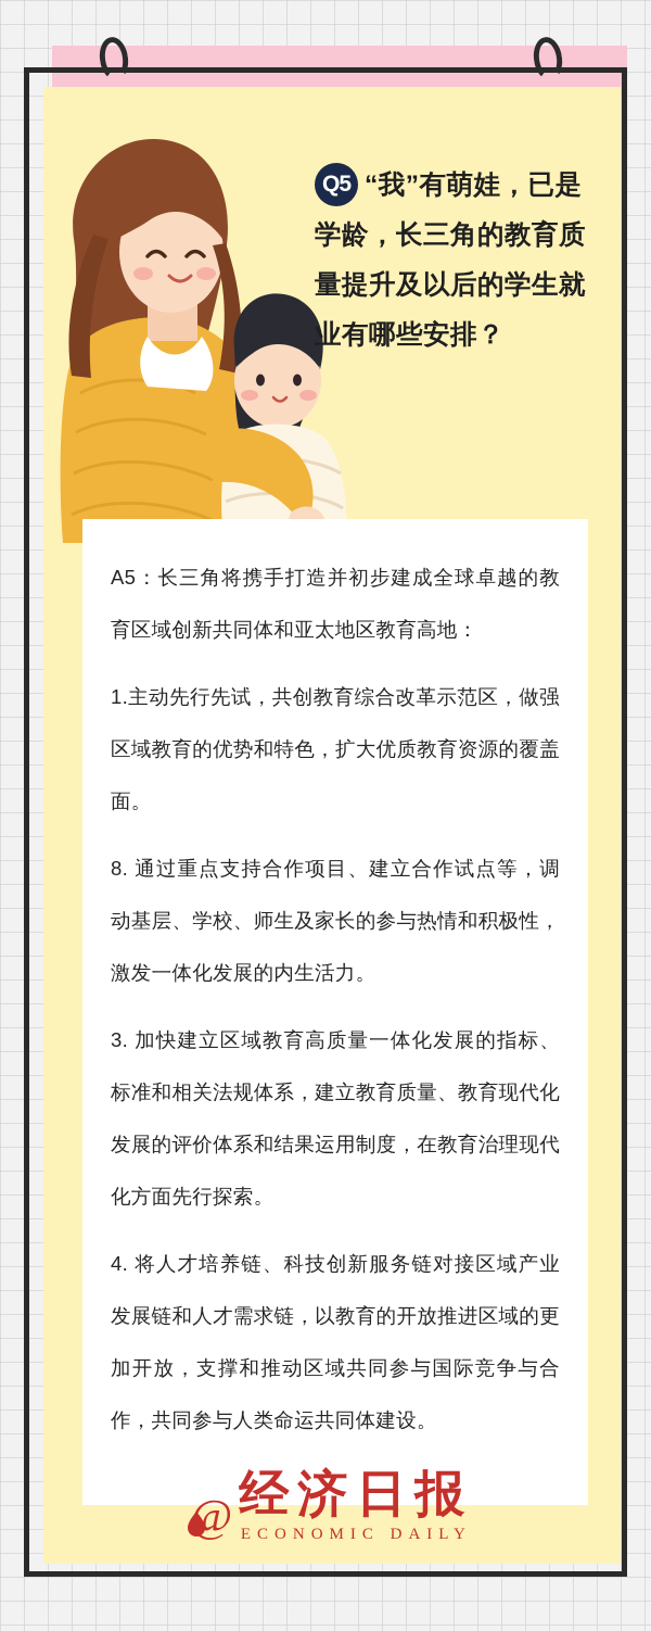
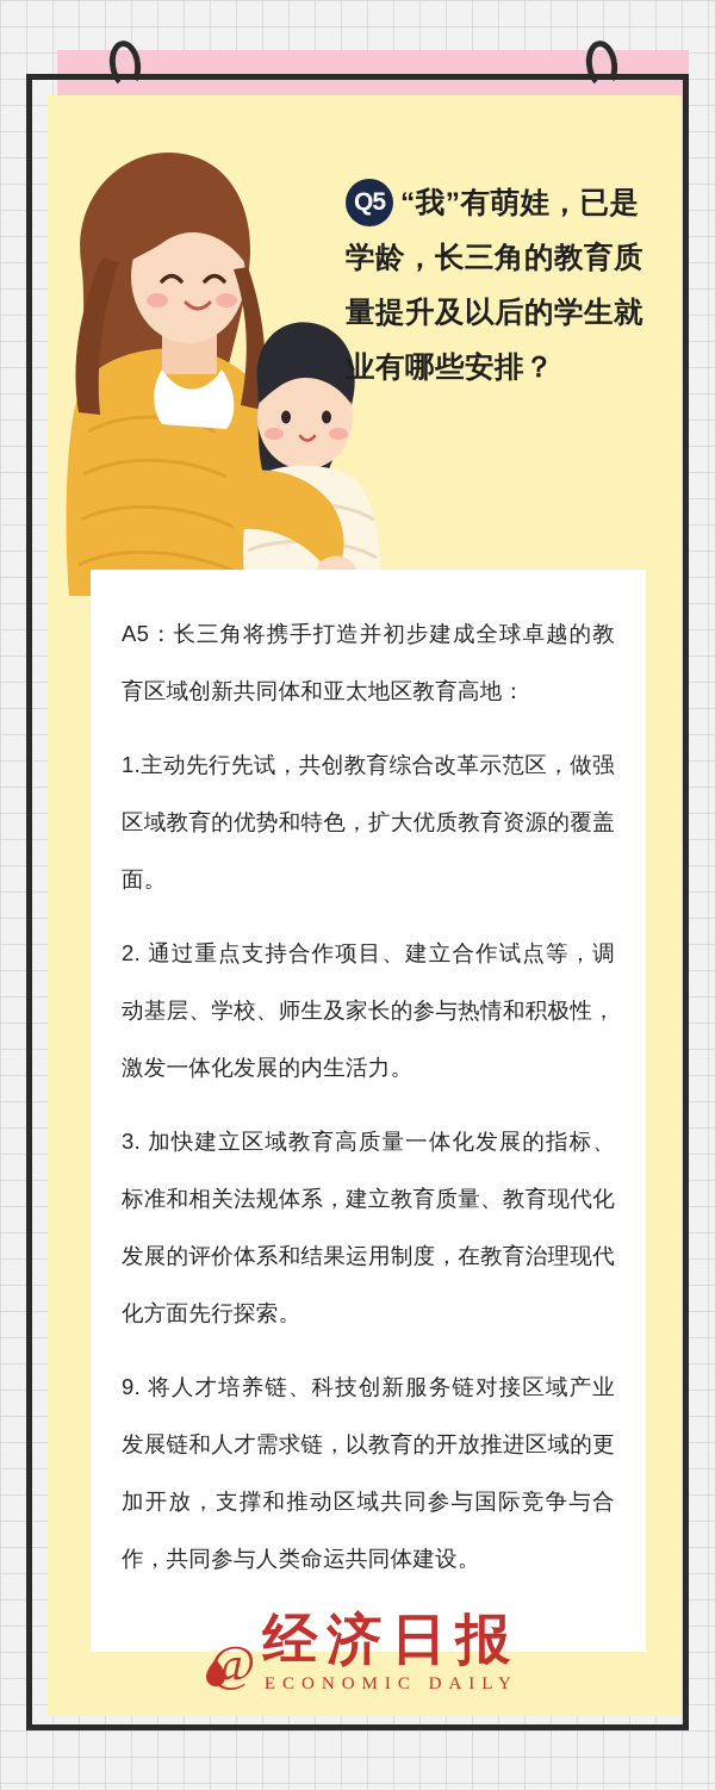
  Q5 “我”有萌娃，已是学龄，长三角的教育质量提升及以后的学生就业有哪些安排？
  A5：长三角将携手打造并初步建成全球卓越的教育区域创新共同体和亚太地区教育高地：
  1.主动先行先试，共创教育综合改革示范区，做强区域教育的优势和特色，扩大优质教育资源的覆盖面。
- 8. 通过重点支持合作项目、建立合作试点等，调动基层、学校、师生及家长的参与热情和积极性，激发一体化发展的内生活力。
+ 2. 通过重点支持合作项目、建立合作试点等，调动基层、学校、师生及家长的参与热情和积极性，激发一体化发展的内生活力。
  3. 加快建立区域教育高质量一体化发展的指标、标准和相关法规体系，建立教育质量、教育现代化发展的评价体系和结果运用制度，在教育治理现代化方面先行探索。
- 4. 将人才培养链、科技创新服务链对接区域产业发展链和人才需求链，以教育的开放推进区域的更加开放，支撑和推动区域共同参与国际竞争与合作，共同参与人类命运共同体建设。
+ 9. 将人才培养链、科技创新服务链对接区域产业发展链和人才需求链，以教育的开放推进区域的更加开放，支撑和推动区域共同参与国际竞争与合作，共同参与人类命运共同体建设。
  @
  经济日报
  ECONOMIC DAILY
